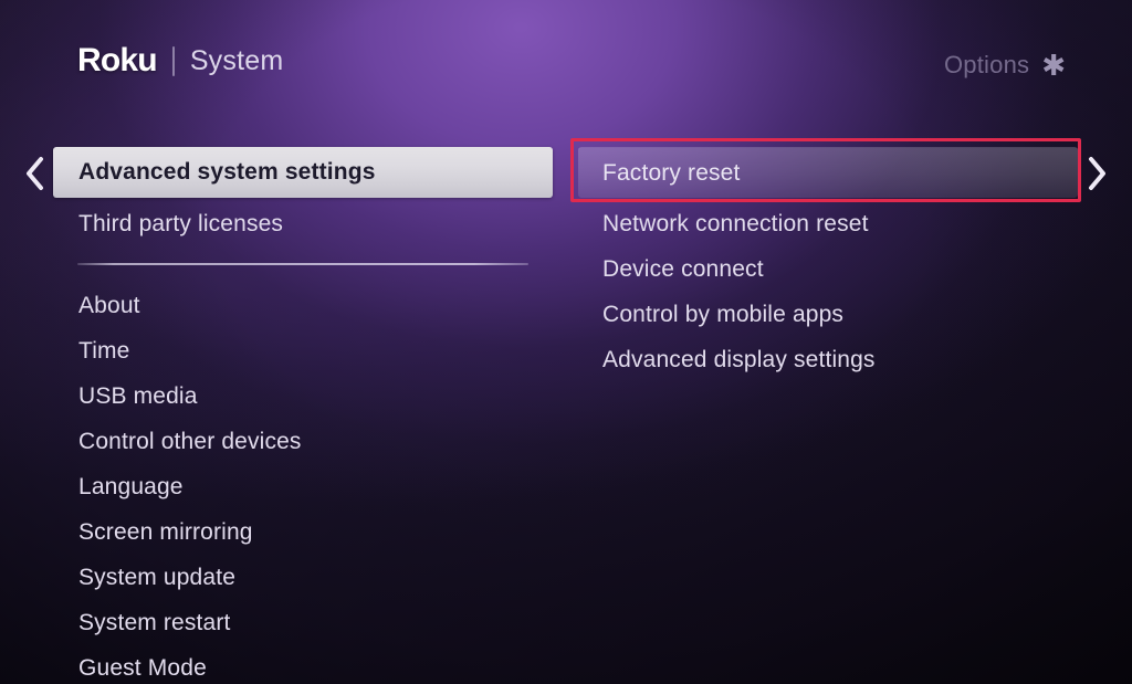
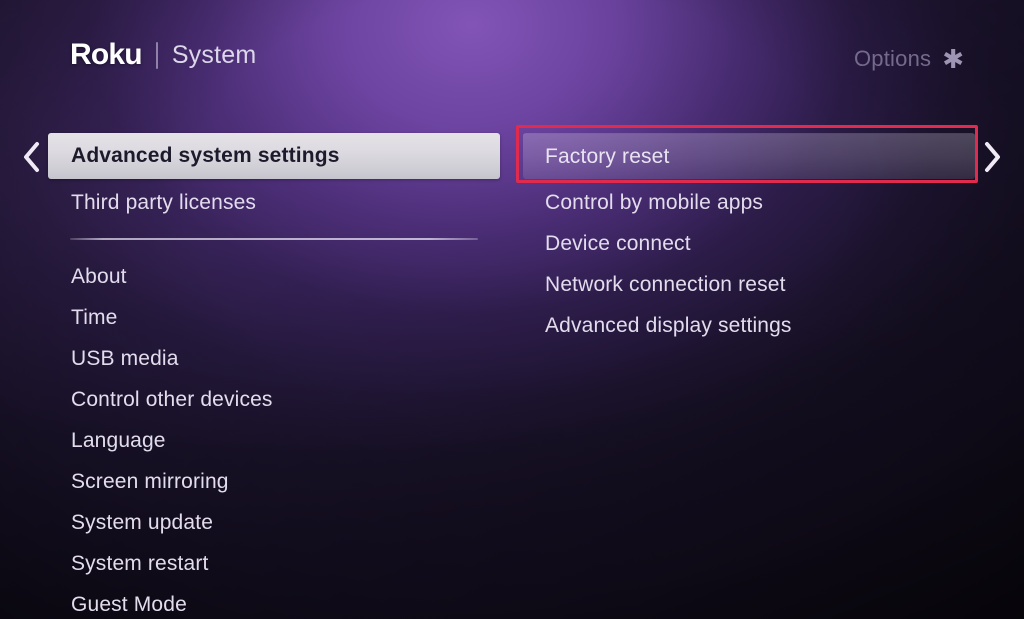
  Roku
  System
  Options
  ✱
  Advanced system settings
  Third party licenses
  About
  Time
  USB media
  Control other devices
  Language
  Screen mirroring
  System update
  System restart
  Guest Mode
  Factory reset
- Network connection reset
+ Control by mobile apps
  Device connect
- Control by mobile apps
+ Network connection reset
  Advanced display settings
